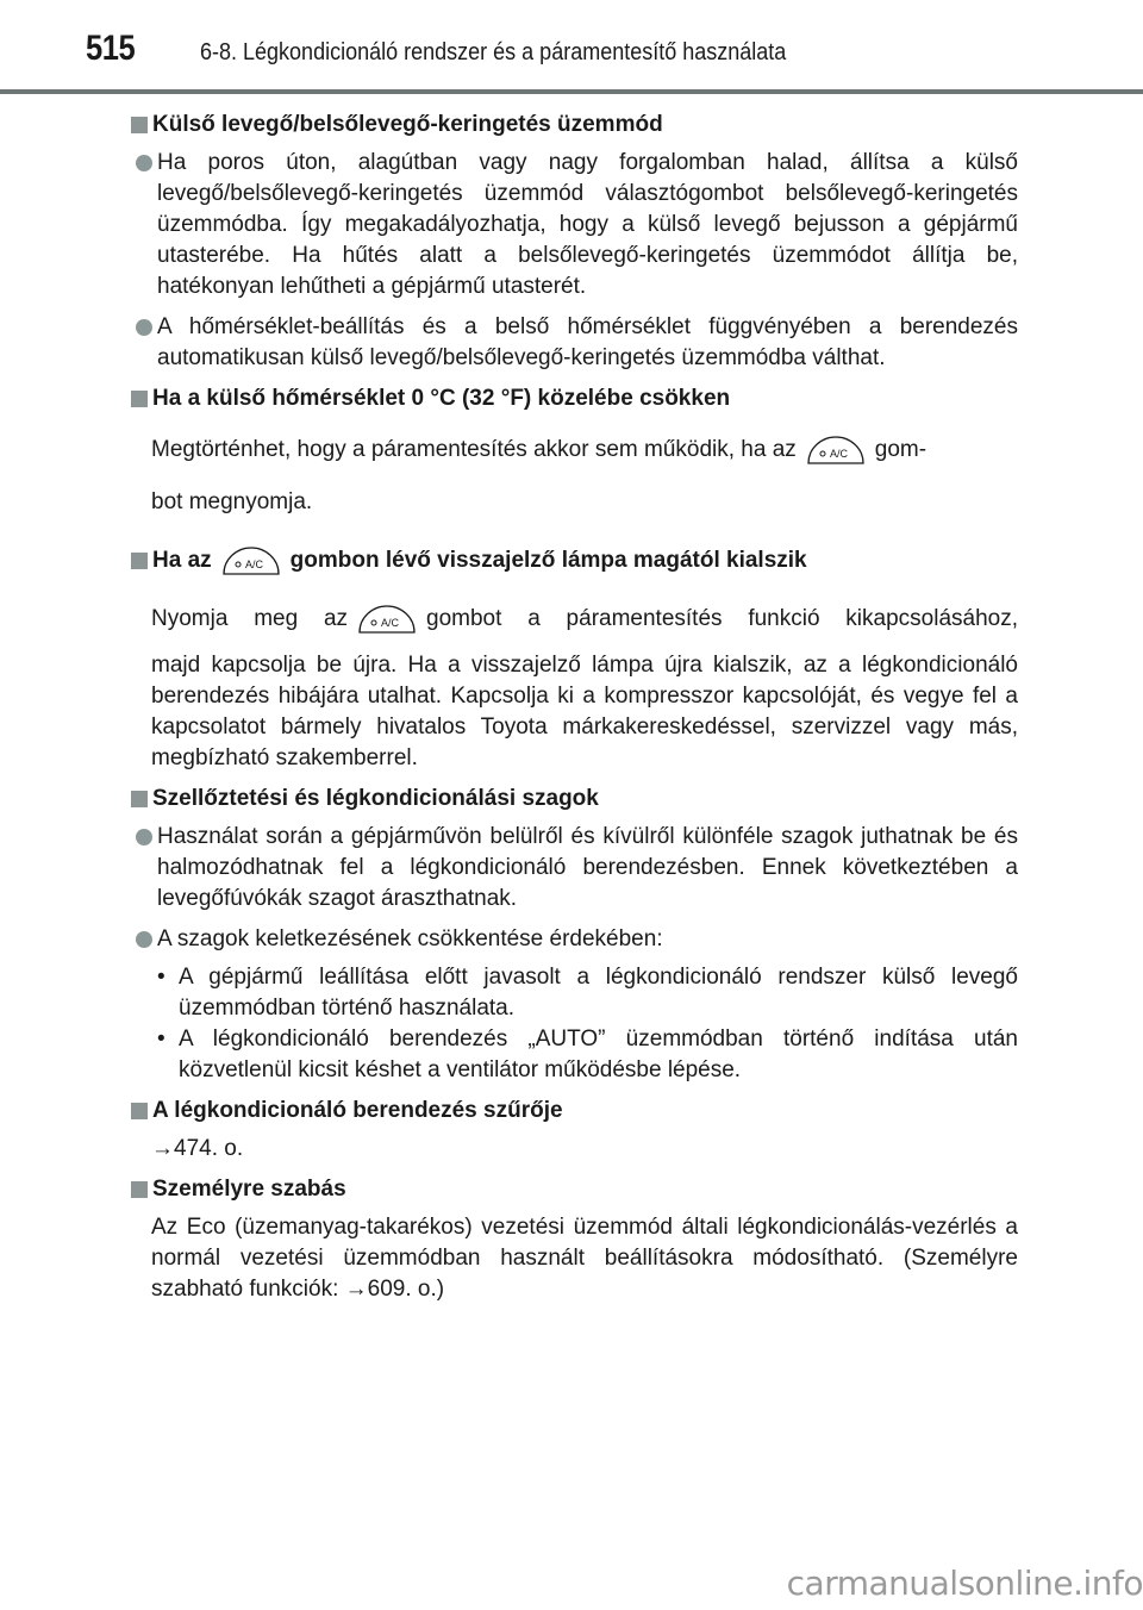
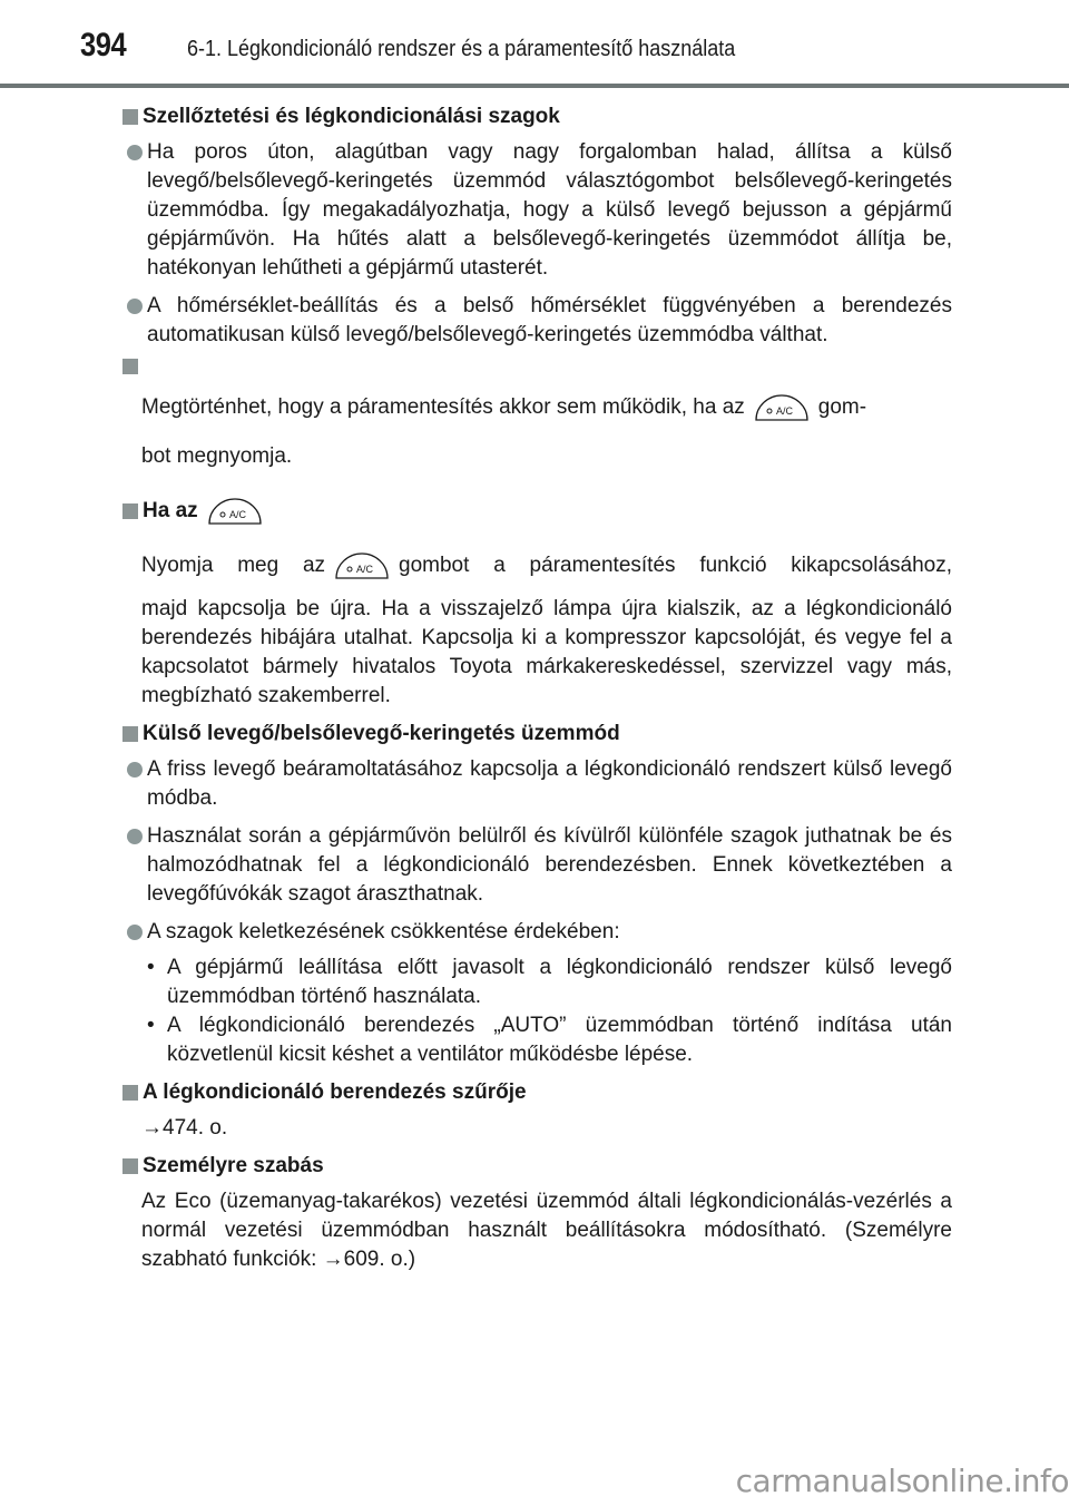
- 515
+ 394
- 6-8. Légkondicionáló rendszer és a páramentesítő használata
+ 6-1. Légkondicionáló rendszer és a páramentesítő használata
- Külső levegő/belsőlevegő-keringetés üzemmód
+ Szellőztetési és légkondicionálási szagok
- Ha poros úton, alagútban vagy nagy forgalomban halad, állítsa a külső levegő/belsőlevegő-keringetés üzemmód választógombot belsőlevegő-keringetés üzemmódba. Így megakadályozhatja, hogy a külső levegő bejusson a gépjármű utasterébe. Ha hűtés alatt a belsőlevegő-keringetés üzemmódot állítja be, hatékonyan lehűtheti a gépjármű utasterét.
+ Ha poros úton, alagútban vagy nagy forgalomban halad, állítsa a külső levegő/belsőlevegő-keringetés üzemmód választógombot belsőlevegő-keringetés üzemmódba. Így megakadályozhatja, hogy a külső levegő bejusson a gépjármű gépjárművön. Ha hűtés alatt a belsőlevegő-keringetés üzemmódot állítja be, hatékonyan lehűtheti a gépjármű utasterét.
  A hőmérséklet-beállítás és a belső hőmérséklet függvényében a berendezés automatikusan külső levegő/belsőlevegő-keringetés üzemmódba válthat.
- Ha a külső hőmérséklet 0 °C (32 °F) közelébe csökken
  Megtörténhet, hogy a páramentesítés akkor sem működik, ha az
  A/C
  gom-
  bot megnyomja.
  Ha az
  A/C
- gombon lévő visszajelző lámpa magától kialszik
  Nyomja meg az
  A/C
  gombot a páramentesítés funkció kikapcsolásához,
  majd kapcsolja be újra. Ha a visszajelző lámpa újra kialszik, az a légkondicionáló berendezés hibájára utalhat. Kapcsolja ki a kompresszor kapcsolóját, és vegye fel a kapcsolatot bármely hivatalos Toyota márkakereskedéssel, szervizzel vagy más, megbízható szakemberrel.
- Szellőztetési és légkondicionálási szagok
+ Külső levegő/belsőlevegő-keringetés üzemmód
+ A friss levegő beáramoltatásához kapcsolja a légkondicionáló rendszert külső levegő módba.
  Használat során a gépjárművön belülről és kívülről különféle szagok juthatnak be és halmozódhatnak fel a légkondicionáló berendezésben. Ennek következtében a levegőfúvókák szagot áraszthatnak.
  A szagok keletkezésének csökkentése érdekében:
  •
  A gépjármű leállítása előtt javasolt a légkondicionáló rendszer külső levegő üzemmódban történő használata.
  •
  A légkondicionáló berendezés „AUTO” üzemmódban történő indítása után közvetlenül kicsit késhet a ventilátor működésbe lépése.
  A légkondicionáló berendezés szűrője
  →474. o.
  Személyre szabás
  Az Eco (üzemanyag-takarékos) vezetési üzemmód általi légkondicionálás-vezérlés a normál vezetési üzemmódban használt beállításokra módosítható. (Személyre szabható funkciók: →609. o.)
  carmanualsonline.info
